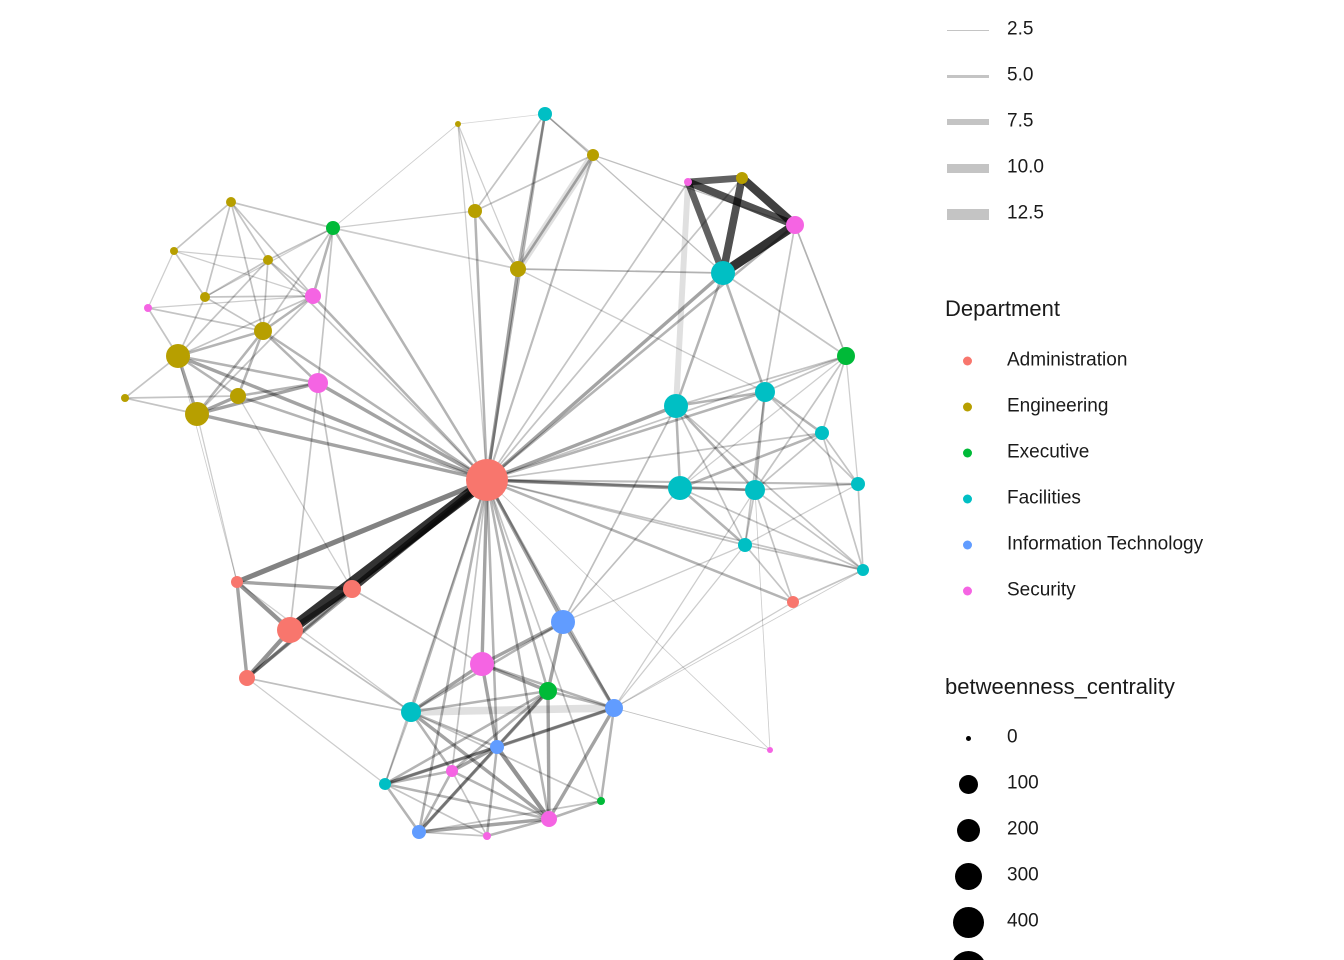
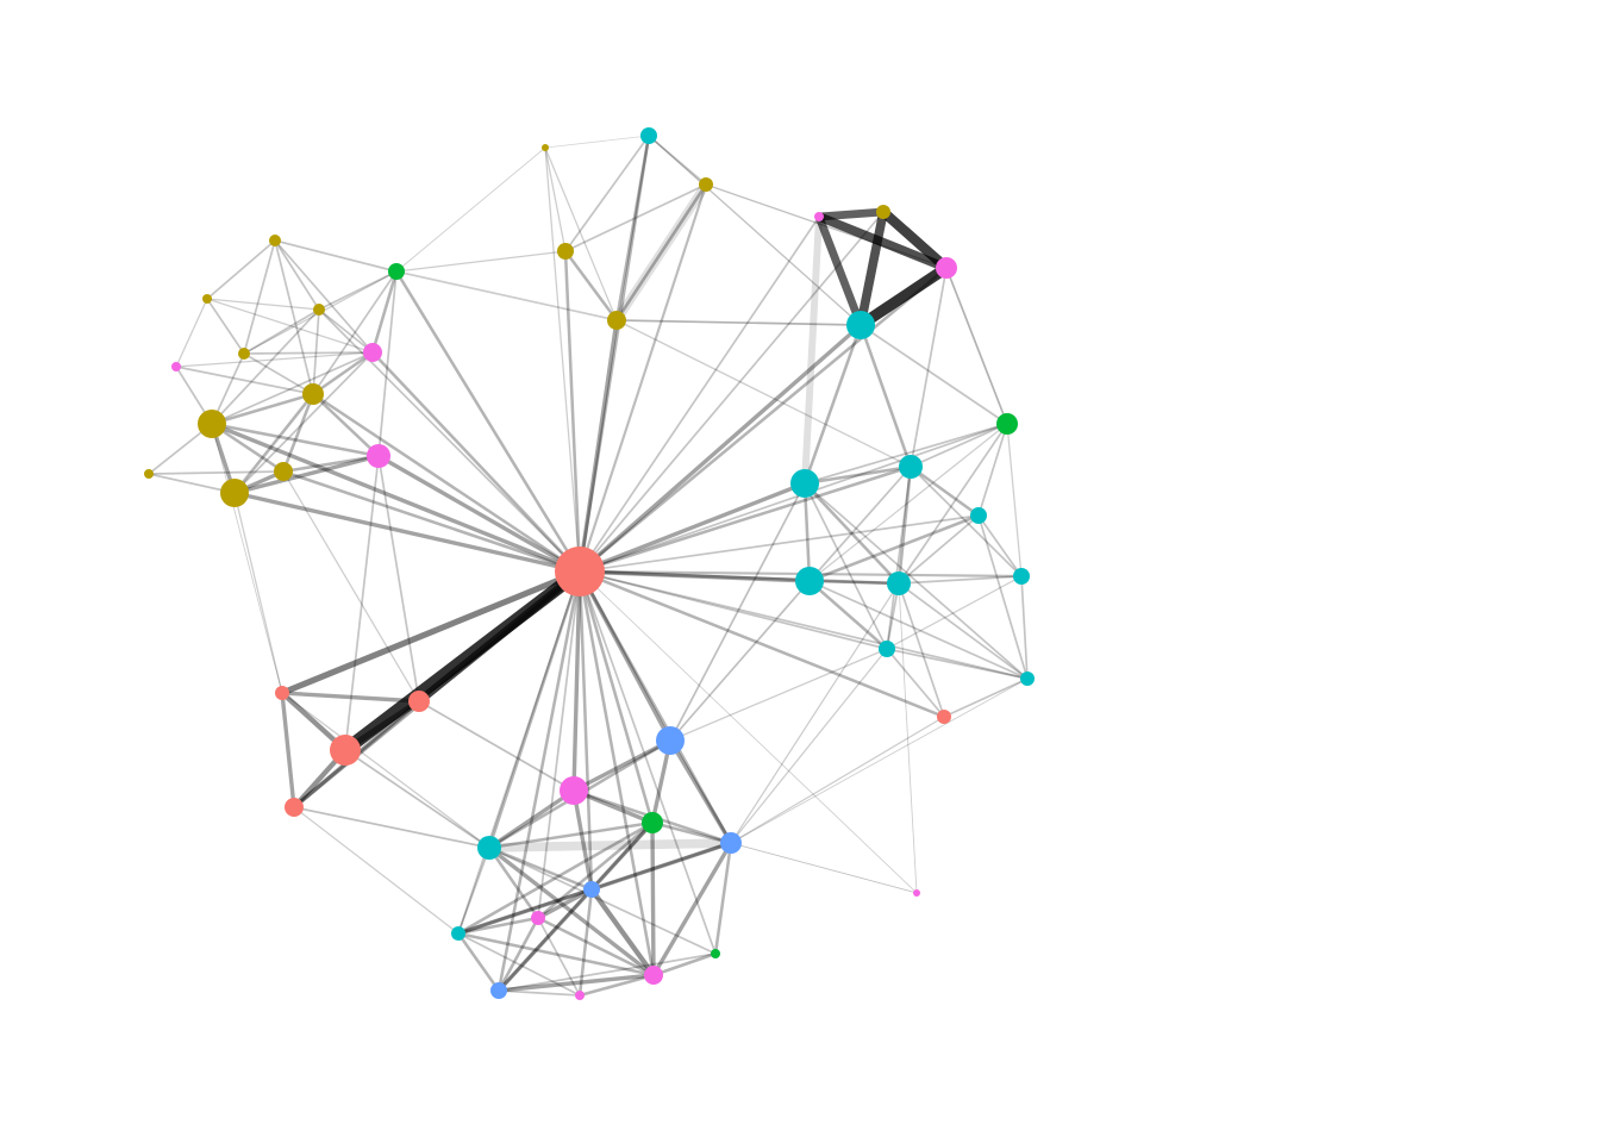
- 2.5
- 5.0
- 7.5
- 10.0
- 12.5
- Department
- Administration
- Engineering
- Executive
- Facilities
- Information Technology
- Security
- betweenness_centrality
- 0
- 100
- 200
- 300
- 400
